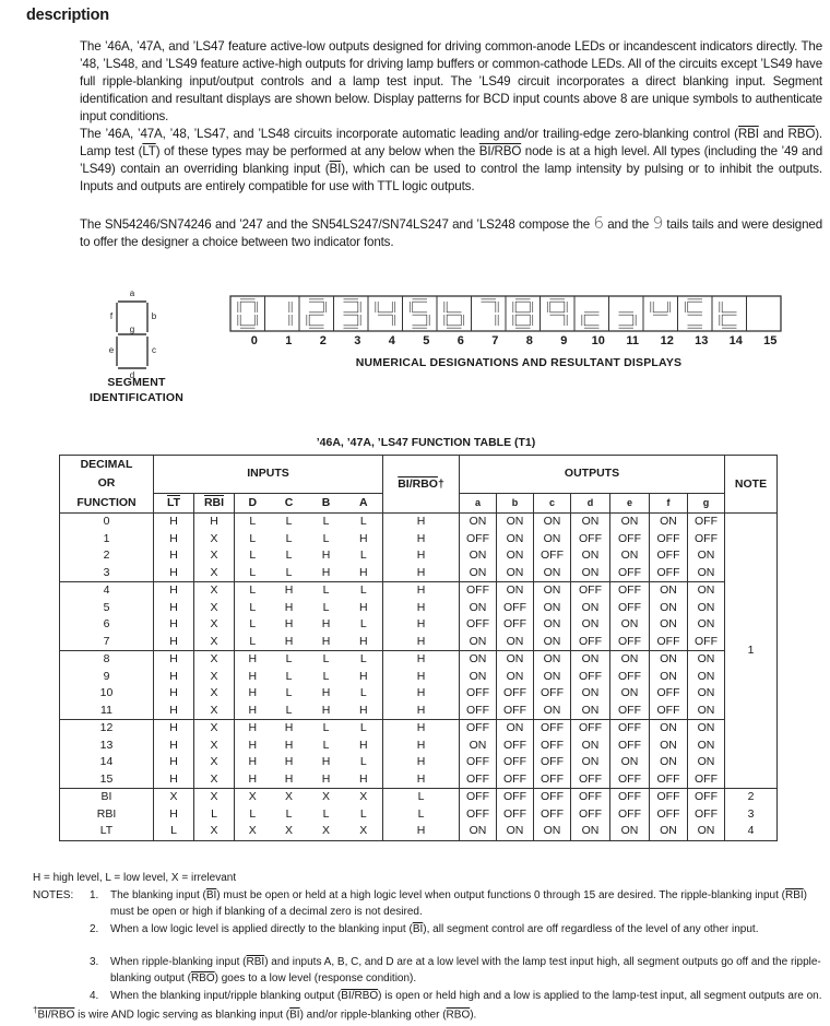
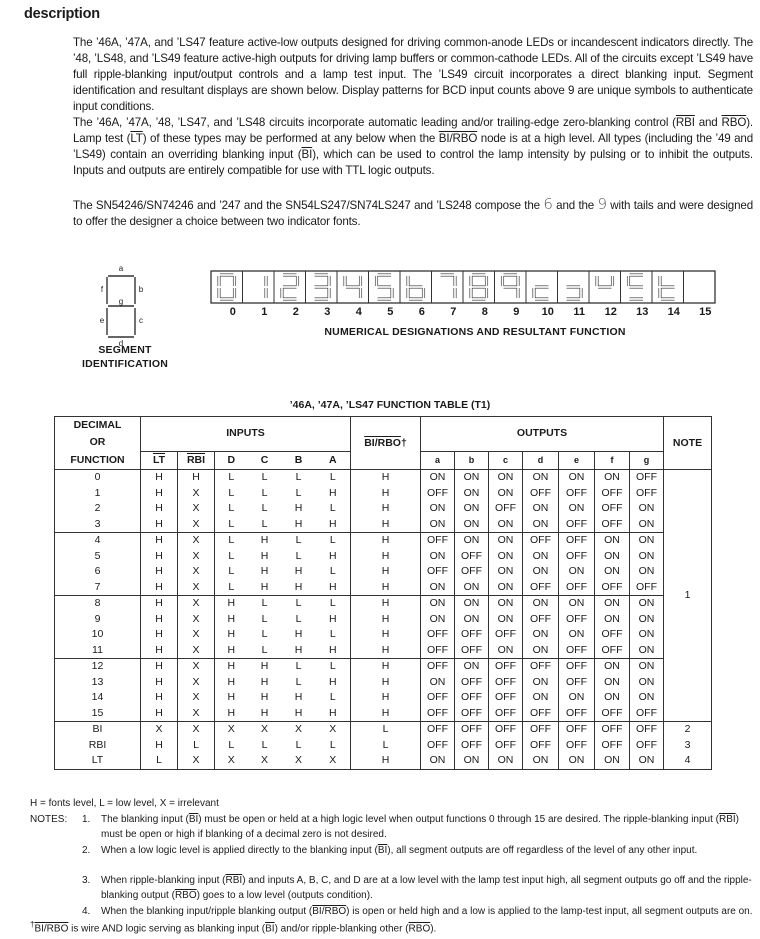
  description
- The ’46A, ’47A, and ’LS47 feature active-low outputs designed for driving common-anode LEDs or incandescent indicators directly. The ’48, ’LS48, and ’LS49 feature active-high outputs for driving lamp buffers or common-cathode LEDs. All of the circuits except ’LS49 have full ripple-blanking input/output controls and a lamp test input. The ’LS49 circuit incorporates a direct blanking input. Segment identification and resultant displays are shown below. Display patterns for BCD input counts above 8 are unique symbols to authenticate input conditions.
+ The ’46A, ’47A, and ’LS47 feature active-low outputs designed for driving common-anode LEDs or incandescent indicators directly. The ’48, ’LS48, and ’LS49 feature active-high outputs for driving lamp buffers or common-cathode LEDs. All of the circuits except ’LS49 have full ripple-blanking input/output controls and a lamp test input. The ’LS49 circuit incorporates a direct blanking input. Segment identification and resultant displays are shown below. Display patterns for BCD input counts above 9 are unique symbols to authenticate input conditions.
  The ’46A, ’47A, ’48, ’LS47, and ’LS48 circuits incorporate automatic leading and/or trailing-edge zero-blanking control (RBI and RBO). Lamp test (LT) of these types may be performed at any below when the BI/RBO node is at a high level. All types (including the ’49 and ’LS49) contain an overriding blanking input (BI), which can be used to control the lamp intensity by pulsing or to inhibit the outputs. Inputs and outputs are entirely compatible for use with TTL logic outputs.
- The SN54246/SN74246 and ’247 and the SN54LS247/SN74LS247 and ’LS248 compose the 6 and the 9 tails tails and were designed to offer the designer a choice between two indicator fonts.
+ The SN54246/SN74246 and ’247 and the SN54LS247/SN74LS247 and ’LS248 compose the 6 and the 9 with tails and were designed to offer the designer a choice between two indicator fonts.
  a
  b
  c
  d
  e
  f
  g
  SEGMENT
  IDENTIFICATION
  0
  1
  2
  3
  4
  5
  6
  7
  8
  9
  10
  11
  12
  13
  14
  15
- NUMERICAL DESIGNATIONS AND RESULTANT DISPLAYS
+ NUMERICAL DESIGNATIONS AND RESULTANT FUNCTION
  ’46A, ’47A, ’LS47 FUNCTION TABLE (T1)
  DECIMAL	INPUTS	BI/RBO†	OUTPUTS	NOTE
  OR
  FUNCTION	LT	RBI	D	C	B	A	a	b	c	d	e	f	g
  0	H	H	L	L	L	L	H	ON	ON	ON	ON	ON	ON	OFF	1
  1	H	X	L	L	L	H	H	OFF	ON	ON	OFF	OFF	OFF	OFF
  2	H	X	L	L	H	L	H	ON	ON	OFF	ON	ON	OFF	ON
  3	H	X	L	L	H	H	H	ON	ON	ON	ON	OFF	OFF	ON
  4	H	X	L	H	L	L	H	OFF	ON	ON	OFF	OFF	ON	ON
  5	H	X	L	H	L	H	H	ON	OFF	ON	ON	OFF	ON	ON
  6	H	X	L	H	H	L	H	OFF	OFF	ON	ON	ON	ON	ON
  7	H	X	L	H	H	H	H	ON	ON	ON	OFF	OFF	OFF	OFF
  8	H	X	H	L	L	L	H	ON	ON	ON	ON	ON	ON	ON
  9	H	X	H	L	L	H	H	ON	ON	ON	OFF	OFF	ON	ON
  10	H	X	H	L	H	L	H	OFF	OFF	OFF	ON	ON	OFF	ON
  11	H	X	H	L	H	H	H	OFF	OFF	ON	ON	OFF	OFF	ON
  12	H	X	H	H	L	L	H	OFF	ON	OFF	OFF	OFF	ON	ON
  13	H	X	H	H	L	H	H	ON	OFF	OFF	ON	OFF	ON	ON
  14	H	X	H	H	H	L	H	OFF	OFF	OFF	ON	ON	ON	ON
  15	H	X	H	H	H	H	H	OFF	OFF	OFF	OFF	OFF	OFF	OFF
  BI	X	X	X	X	X	X	L	OFF	OFF	OFF	OFF	OFF	OFF	OFF	2
  RBI	H	L	L	L	L	L	L	OFF	OFF	OFF	OFF	OFF	OFF	OFF	3
  LT	L	X	X	X	X	X	H	ON	ON	ON	ON	ON	ON	ON	4
- H = high level, L = low level, X = irrelevant
+ H = fonts level, L = low level, X = irrelevant
  NOTES:
  1.
  The blanking input (BI) must be open or held at a high logic level when output functions 0 through 15 are desired. The ripple-blanking input (RBI) must be open or high if blanking of a decimal zero is not desired.
  2.
- When a low logic level is applied directly to the blanking input (BI), all segment control are off regardless of the level of any other input.
+ When a low logic level is applied directly to the blanking input (BI), all segment outputs are off regardless of the level of any other input.
  3.
- When ripple-blanking input (RBI) and inputs A, B, C, and D are at a low level with the lamp test input high, all segment outputs go off and the ripple-blanking output (RBO) goes to a low level (response condition).
+ When ripple-blanking input (RBI) and inputs A, B, C, and D are at a low level with the lamp test input high, all segment outputs go off and the ripple-blanking output (RBO) goes to a low level (outputs condition).
  4.
  When the blanking input/ripple blanking output (BI/RBO) is open or held high and a low is applied to the lamp-test input, all segment outputs are on.
  †BI/RBO is wire AND logic serving as blanking input (BI) and/or ripple-blanking other (RBO).
